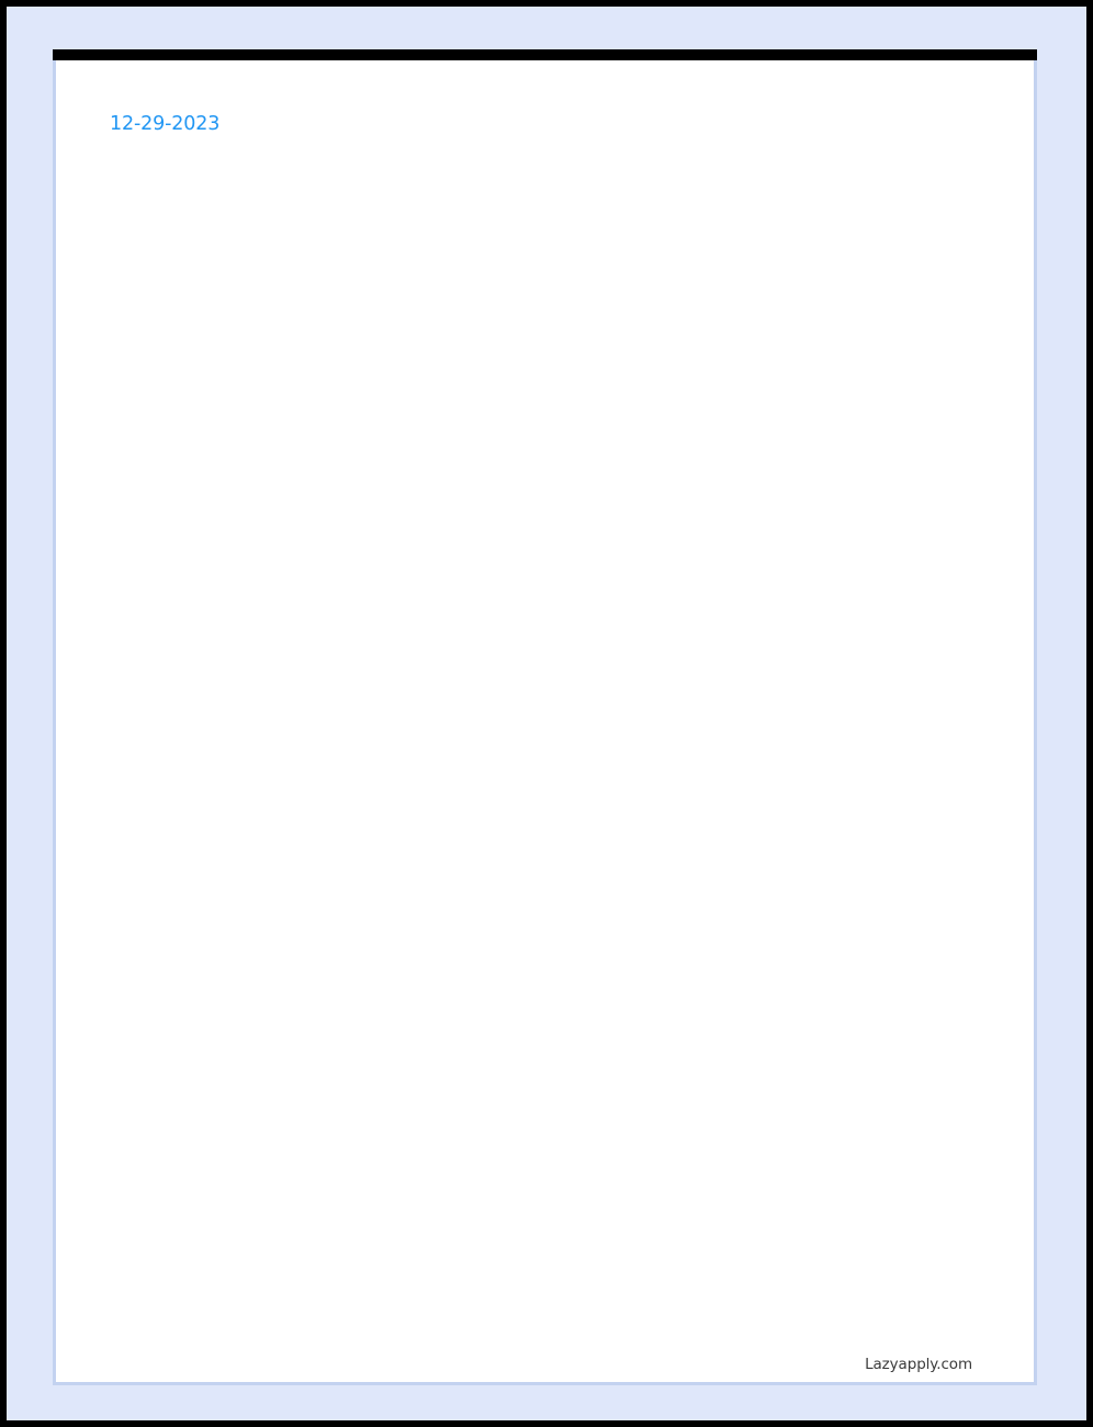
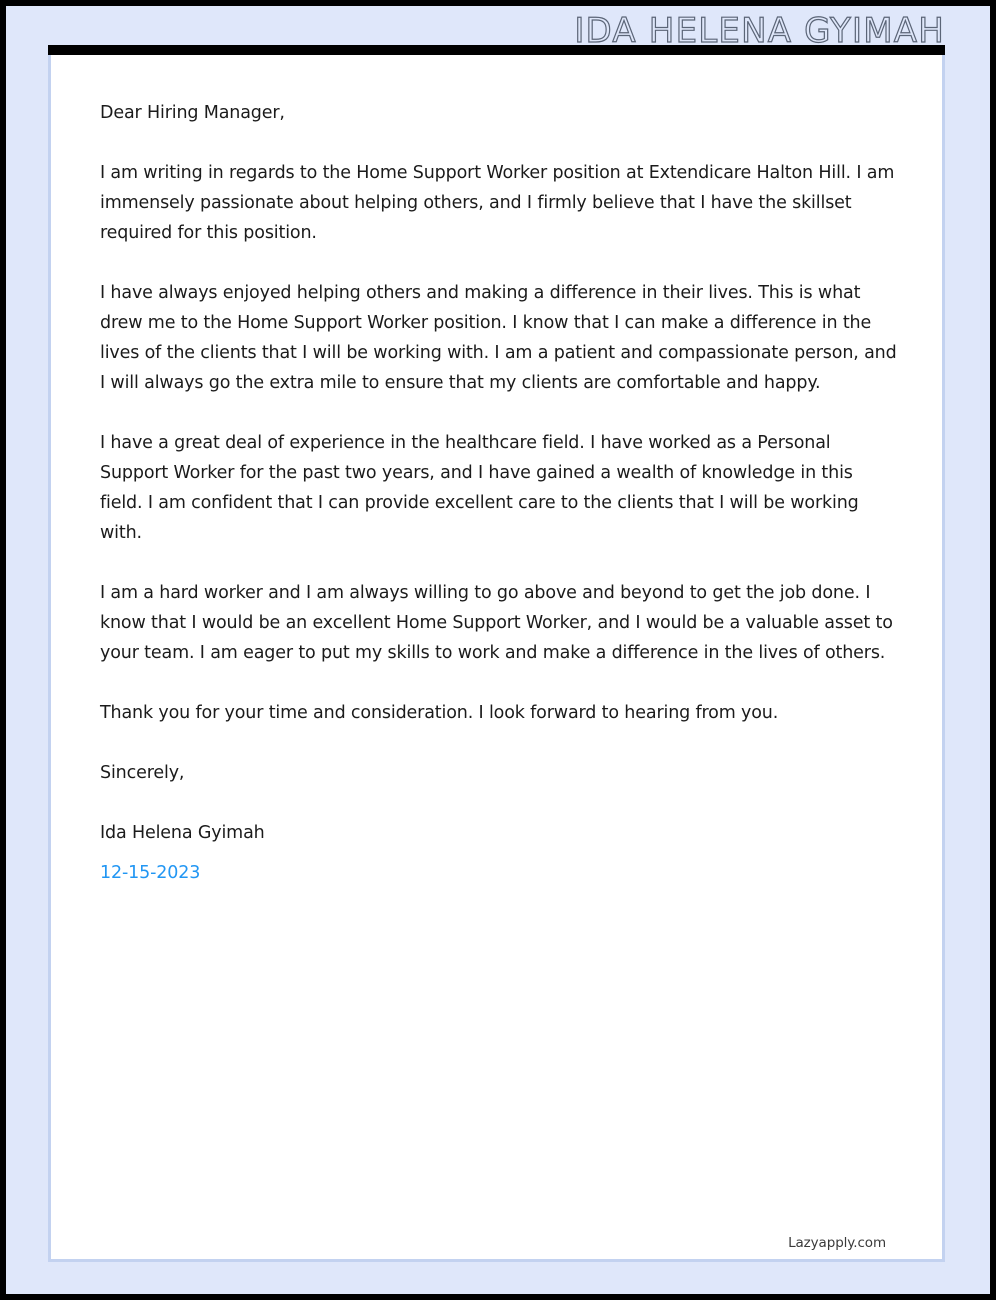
+ IDA HELENA GYIMAH
+ Dear Hiring Manager,
+ I am writing in regards to the Home Support Worker position at Extendicare Halton Hill. I am immensely passionate about helping others, and I firmly believe that I have the skillset required for this position.
+ I have always enjoyed helping others and making a difference in their lives. This is what drew me to the Home Support Worker position. I know that I can make a difference in the lives of the clients that I will be working with. I am a patient and compassionate person, and I will always go the extra mile to ensure that my clients are comfortable and happy.
+ I have a great deal of experience in the healthcare field. I have worked as a Personal Support Worker for the past two years, and I have gained a wealth of knowledge in this field. I am confident that I can provide excellent care to the clients that I will be working with.
+ I am a hard worker and I am always willing to go above and beyond to get the job done. I know that I would be an excellent Home Support Worker, and I would be a valuable asset to your team. I am eager to put my skills to work and make a difference in the lives of others.
+ Thank you for your time and consideration. I look forward to hearing from you.
+ Sincerely,
+ Ida Helena Gyimah
- 12-29-2023
+ 12-15-2023
  Lazyapply.com
